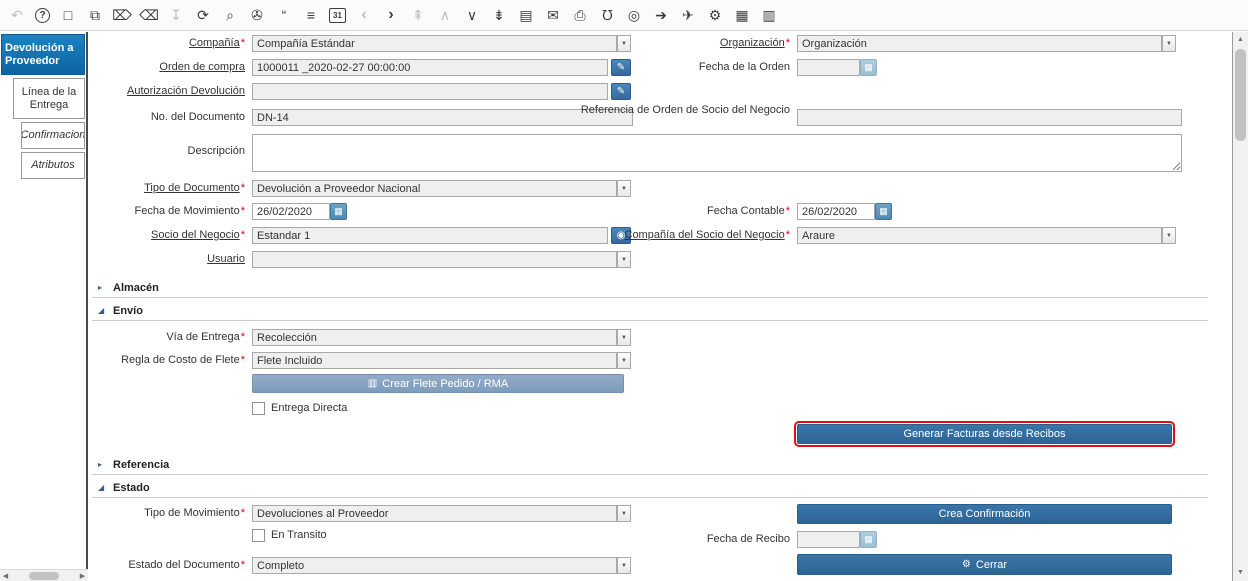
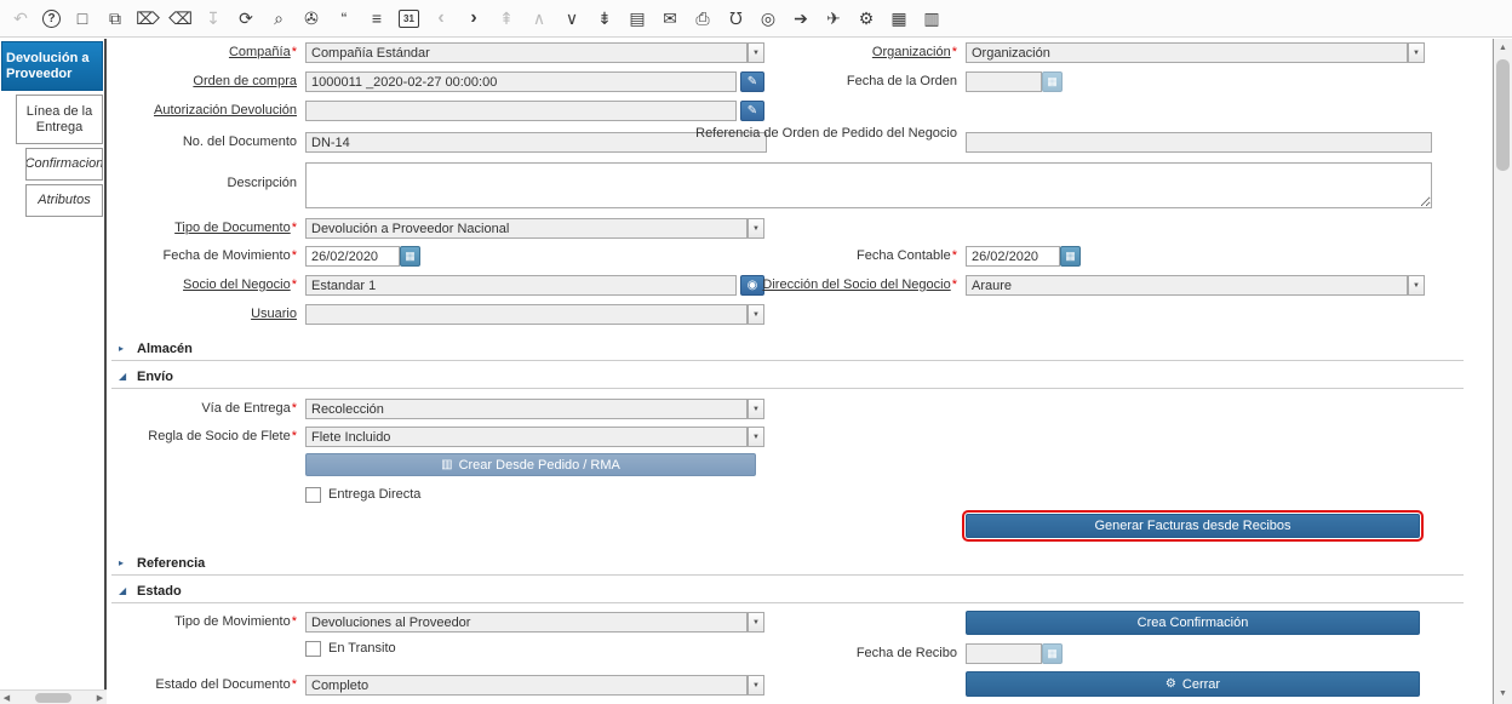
  ↶
  ?
  □
  ⧉
  ⌦
  ⌫
  ↧
  ⟳
  ⌕
  ✇
  “
  ≡
  31
  ‹
  ›
  ⇞
  ∧
  ∨
  ⇟
  ▤
  ✉
  ⎙
  ℧
  ◎
  ➔
  ✈
  ⚙
  ▦
  ▥
  Devolución a Proveedor
  Línea de la Entrega
  Confirmacion
  Atributos
  Compañía*
  Compañía Estándar
  Organización*
  Organización
  Orden de compra
  1000011 _2020-02-27 00:00:00
  ✎
  Fecha de la Orden
  ▦
  Autorización Devolución
  ✎
  No. del Documento
  DN-14
- Referencia de Orden de Socio del Negocio
+ Referencia de Orden de Pedido del Negocio
  Descripción
  Tipo de Documento*
  Devolución a Proveedor Nacional
  Fecha de Movimiento*
  26/02/2020
  ▦
  Fecha Contable*
  26/02/2020
  ▦
  Socio del Negocio*
  Estandar 1
  ◉
- Compañía del Socio del Negocio*
+ Dirección del Socio del Negocio*
  Araure
  Usuario
  ▸
  Almacén
  ◢
  Envío
  Vía de Entrega*
  Recolección
- Regla de Costo de Flete*
+ Regla de Socio de Flete*
  Flete Incluido
  ▥
- Crear Flete Pedido / RMA
+ Crear Desde Pedido / RMA
  Entrega Directa
  Generar Facturas desde Recibos
  ▸
  Referencia
  ◢
  Estado
  Tipo de Movimiento*
  Devoluciones al Proveedor
  Crea Confirmación
  En Transito
  Fecha de Recibo
  ▦
  Estado del Documento*
  Completo
  ⚙
  Cerrar
